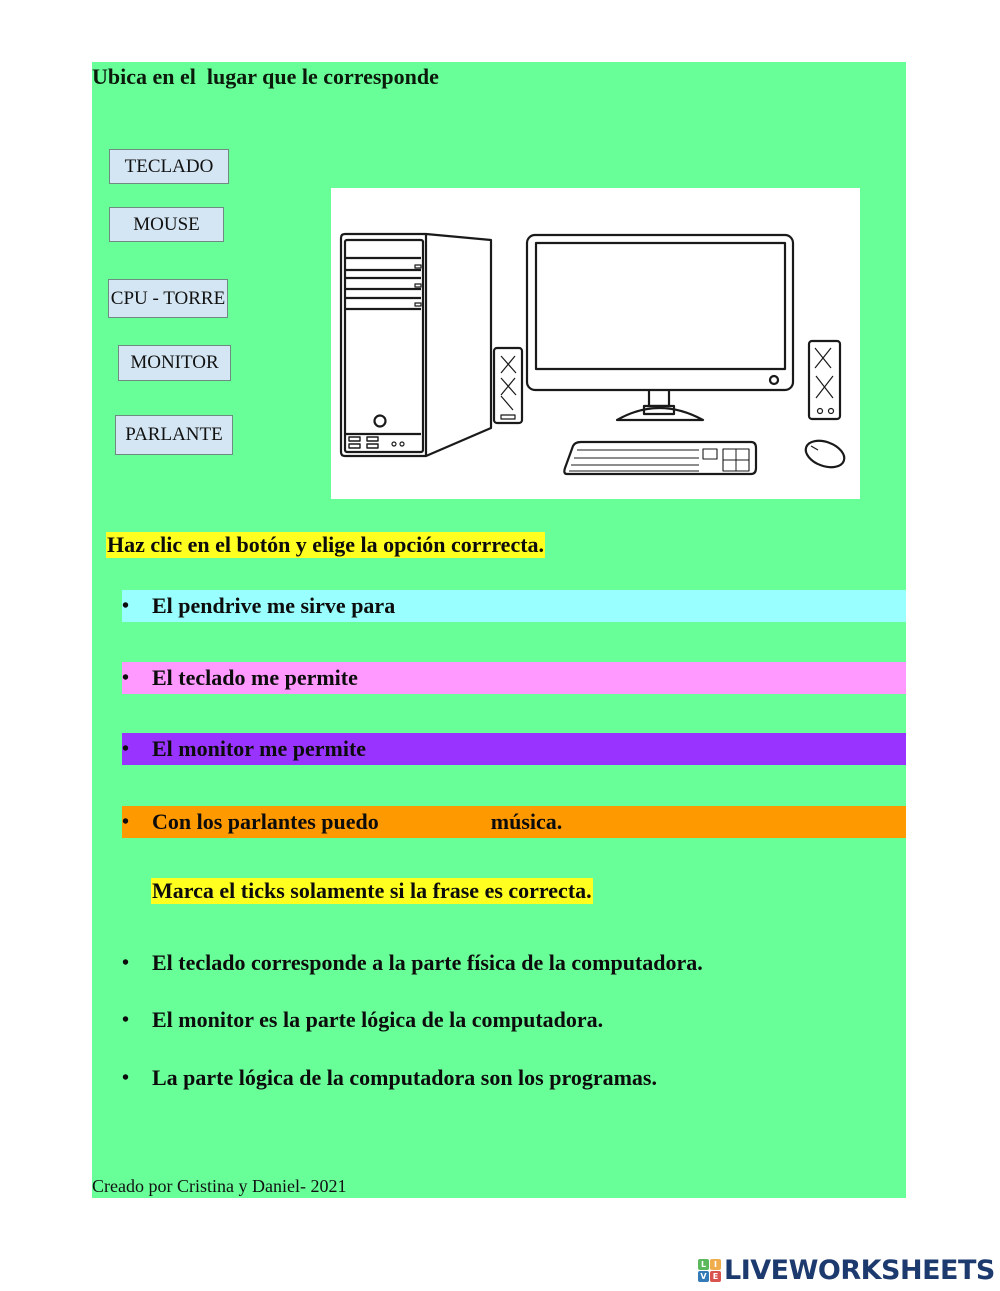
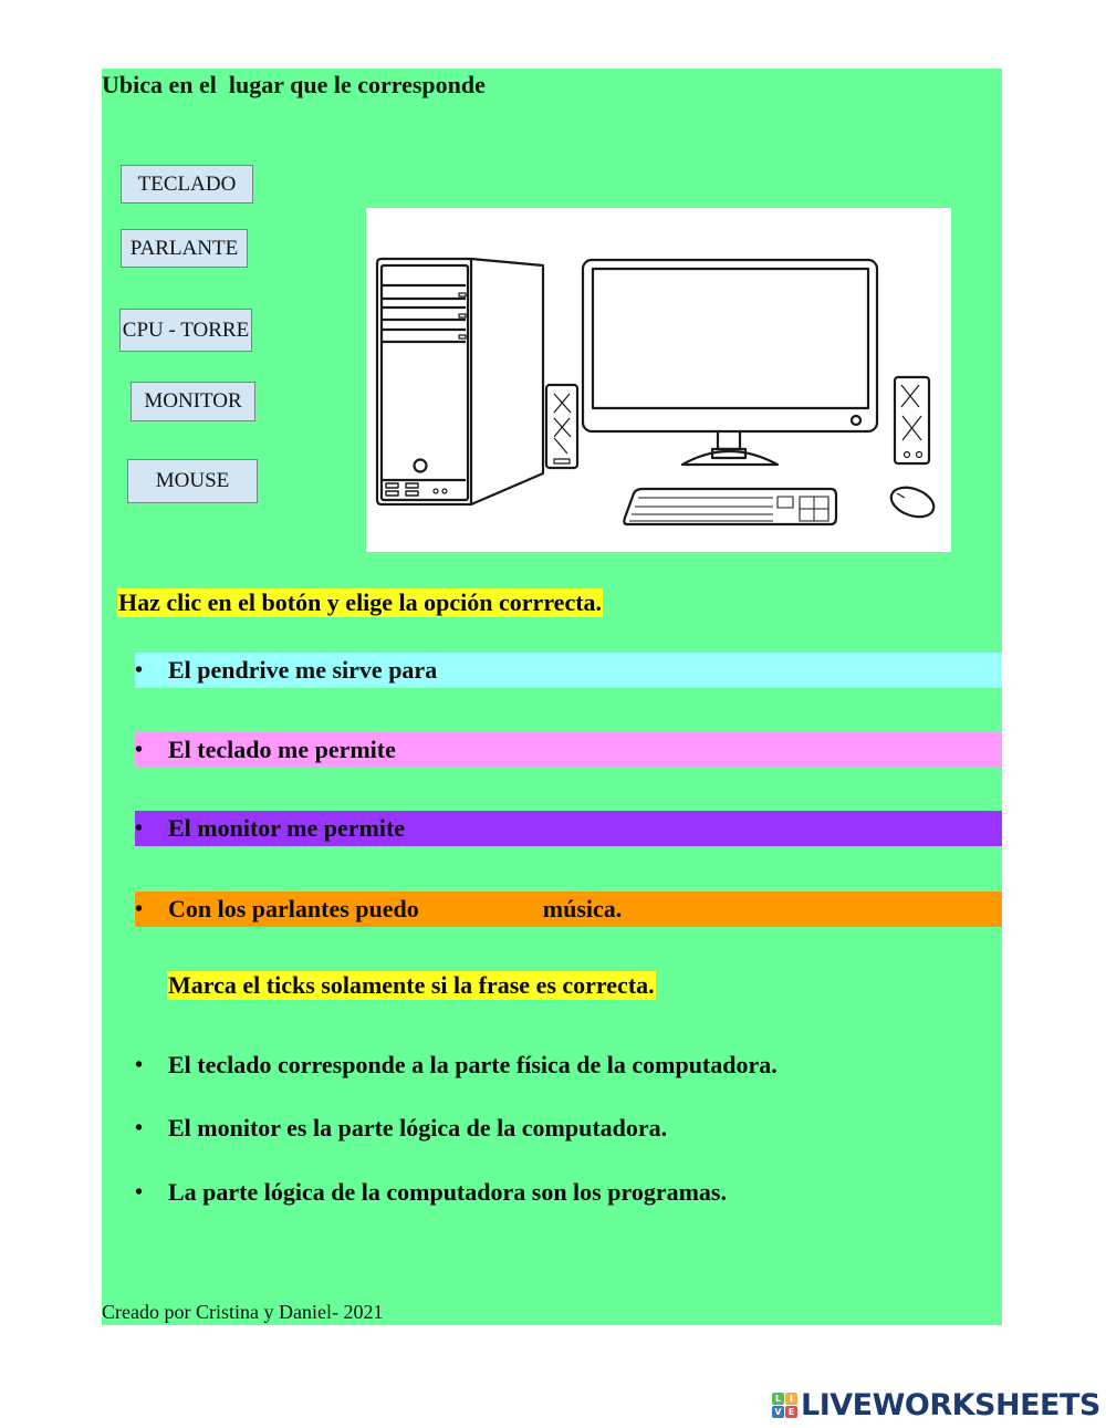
  Ubica en el lugar que le corresponde
  TECLADO
- MOUSE
+ PARLANTE
  CPU - TORRE
  MONITOR
- PARLANTE
+ MOUSE
  Haz clic en el botón y elige la opción corrrecta.
  •
  El pendrive me sirve para
  •
  El teclado me permite
  •
  El monitor me permite
  •
  Con los parlantes puedo
  música.
  Marca el ticks solamente si la frase es correcta.
  •
  El teclado corresponde a la parte física de la computadora.
  •
  El monitor es la parte lógica de la computadora.
  •
  La parte lógica de la computadora son los programas.
  Creado por Cristina y Daniel- 2021
  L
  I
  V
  E
  LIVEWORKSHEETS
